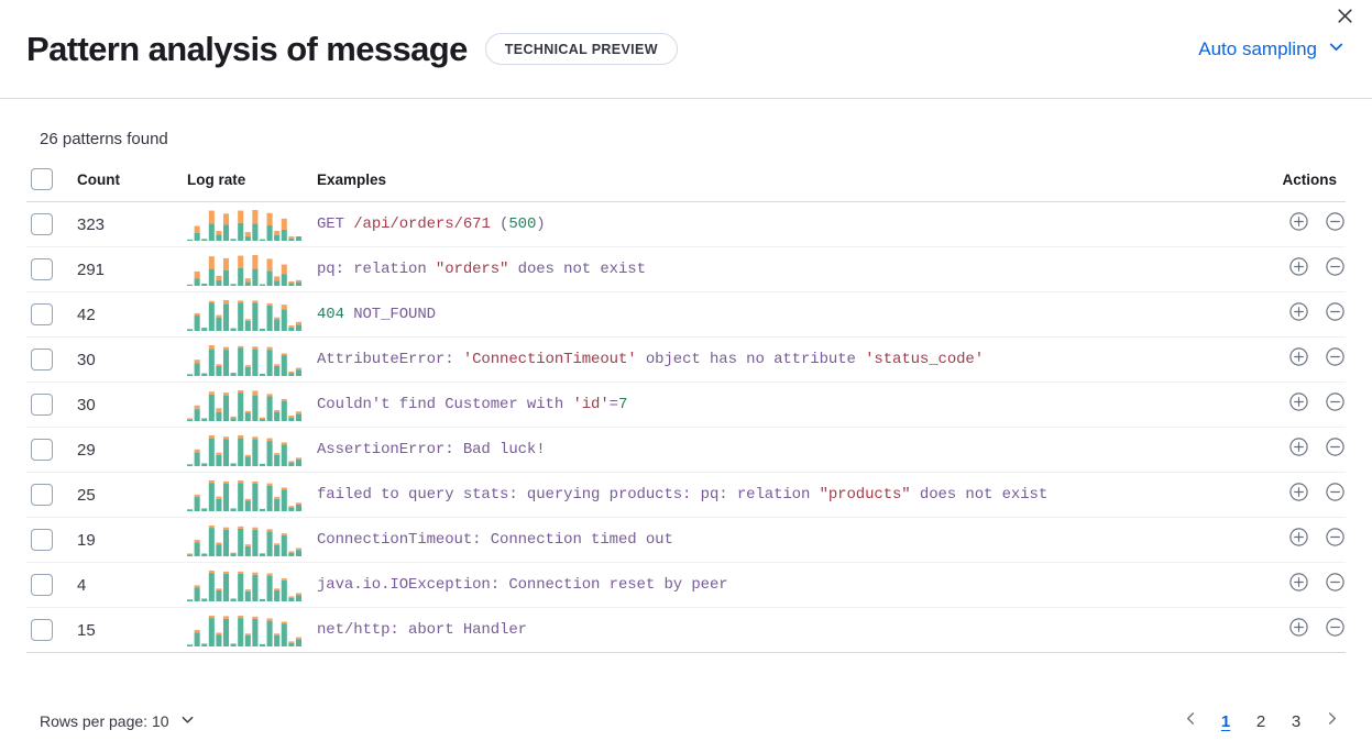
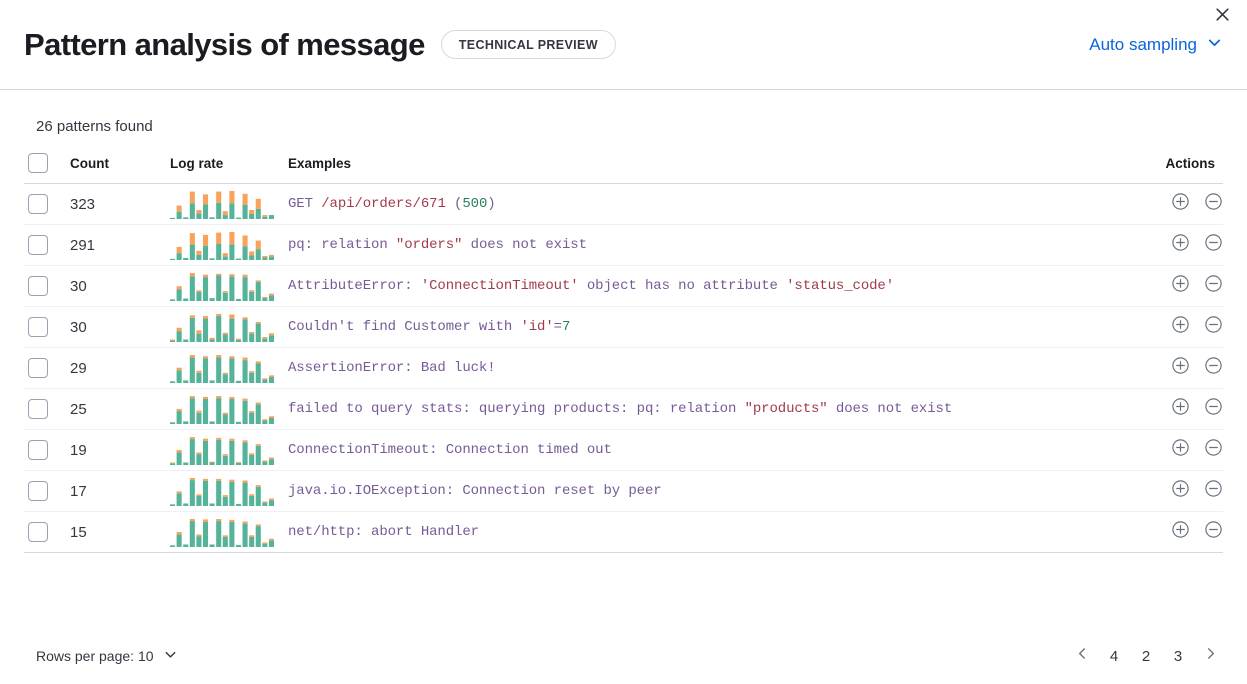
  Pattern analysis of message
  TECHNICAL PREVIEW
  Auto sampling
  26 patterns found
  	Count	Log rate	Examples	Actions
  	323		GET /api/orders/671 (500)
  	291		pq: relation "orders" does not exist
- 	42		404 NOT_FOUND
  	30		AttributeError: 'ConnectionTimeout' object has no attribute 'status_code'
  	30		Couldn't find Customer with 'id'=7
  	29		AssertionError: Bad luck!
  	25		failed to query stats: querying products: pq: relation "products" does not exist
  	19		ConnectionTimeout: Connection timed out
- 	4		java.io.IOException: Connection reset by peer
+ 	17		java.io.IOException: Connection reset by peer
  	15		net/http: abort Handler
  Rows per page: 10
- 1
+ 4
  2
  3
